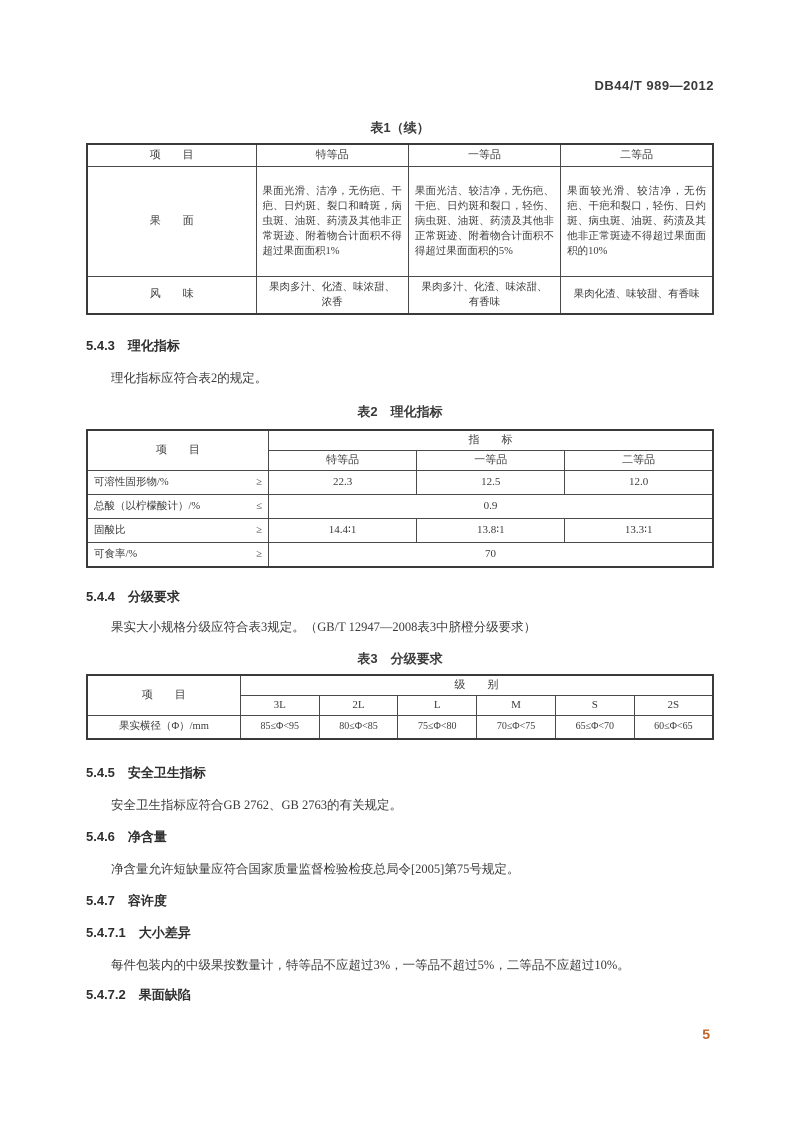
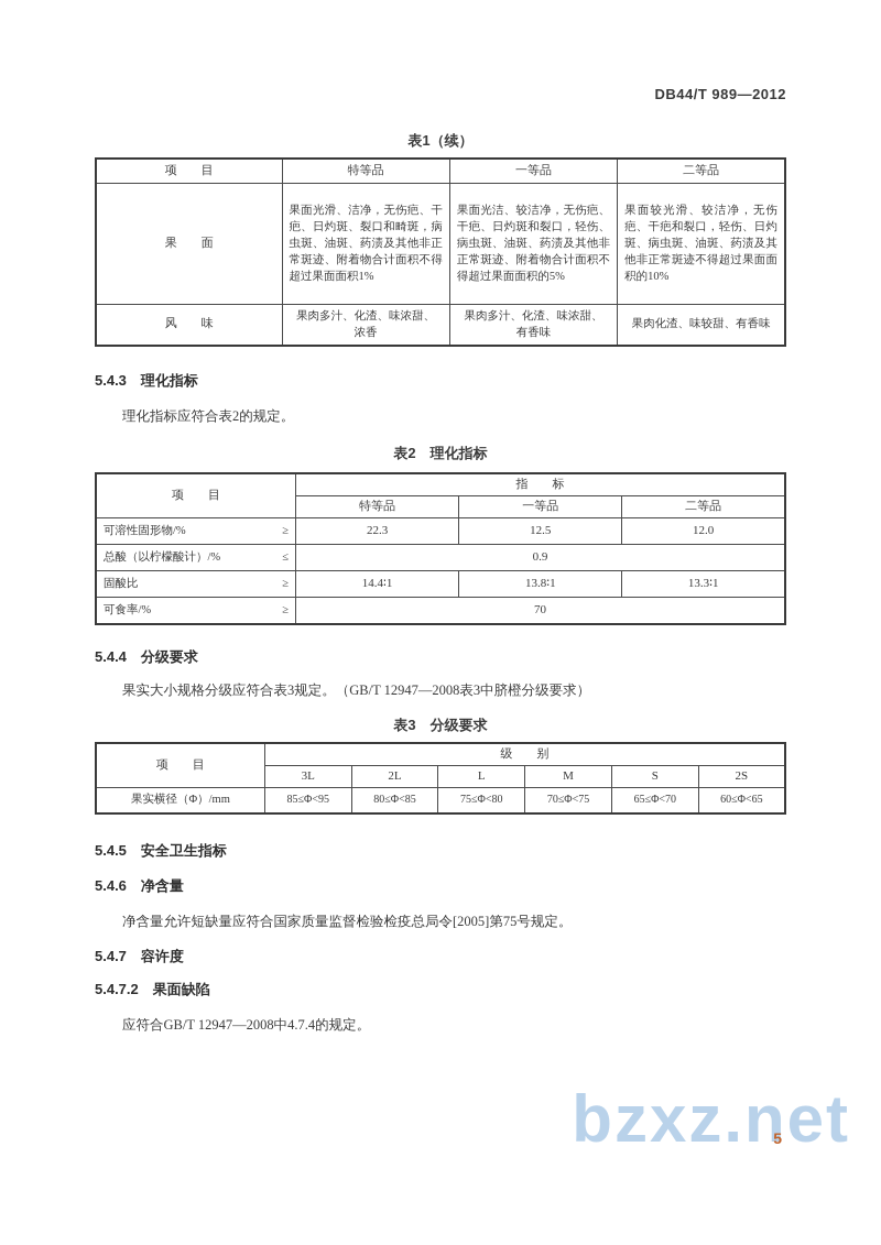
  DB44/T 989—2012
  表1（续）
  项 目	特等品	一等品	二等品
  果 面	果面光滑、洁净，无伤疤、干疤、日灼斑、裂口和畸斑，病虫斑、油斑、药渍及其他非正常斑迹、附着物合计面积不得超过果面面积1%	果面光洁、较洁净，无伤疤、干疤、日灼斑和裂口，轻伤、病虫斑、油斑、药渍及其他非正常斑迹、附着物合计面积不得超过果面面积的5%	果面较光滑、较洁净，无伤疤、干疤和裂口，轻伤、日灼斑、病虫斑、油斑、药渍及其他非正常斑迹不得超过果面面积的10%
  风 味	果肉多汁、化渣、味浓甜、浓香	果肉多汁、化渣、味浓甜、有香味	果肉化渣、味较甜、有香味
  5.4.3 理化指标
  理化指标应符合表2的规定。
  表2 理化指标
  项 目	指 标
  特等品	一等品	二等品
  可溶性固形物/% ≥	22.3	12.5	12.0
  总酸（以柠檬酸计）/% ≤	0.9
  固酸比 ≥	14.4∶1	13.8∶1	13.3∶1
  可食率/% ≥	70
  5.4.4 分级要求
  果实大小规格分级应符合表3规定。（GB/T 12947—2008表3中脐橙分级要求）
  表3 分级要求
  项 目	级 别
  3L	2L	L	M	S	2S
  果实横径（Φ）/mm	85≤Φ<95	80≤Φ<85	75≤Φ<80	70≤Φ<75	65≤Φ<70	60≤Φ<65
  5.4.5 安全卫生指标
- 安全卫生指标应符合GB 2762、GB 2763的有关规定。
  5.4.6 净含量
  净含量允许短缺量应符合国家质量监督检验检疫总局令[2005]第75号规定。
  5.4.7 容许度
- 5.4.7.1 大小差异
- 每件包装内的中级果按数量计，特等品不应超过3%，一等品不超过5%，二等品不应超过10%。
  5.4.7.2 果面缺陷
+ 应符合GB/T 12947—2008中4.7.4的规定。
+ bzxz.net
  5
